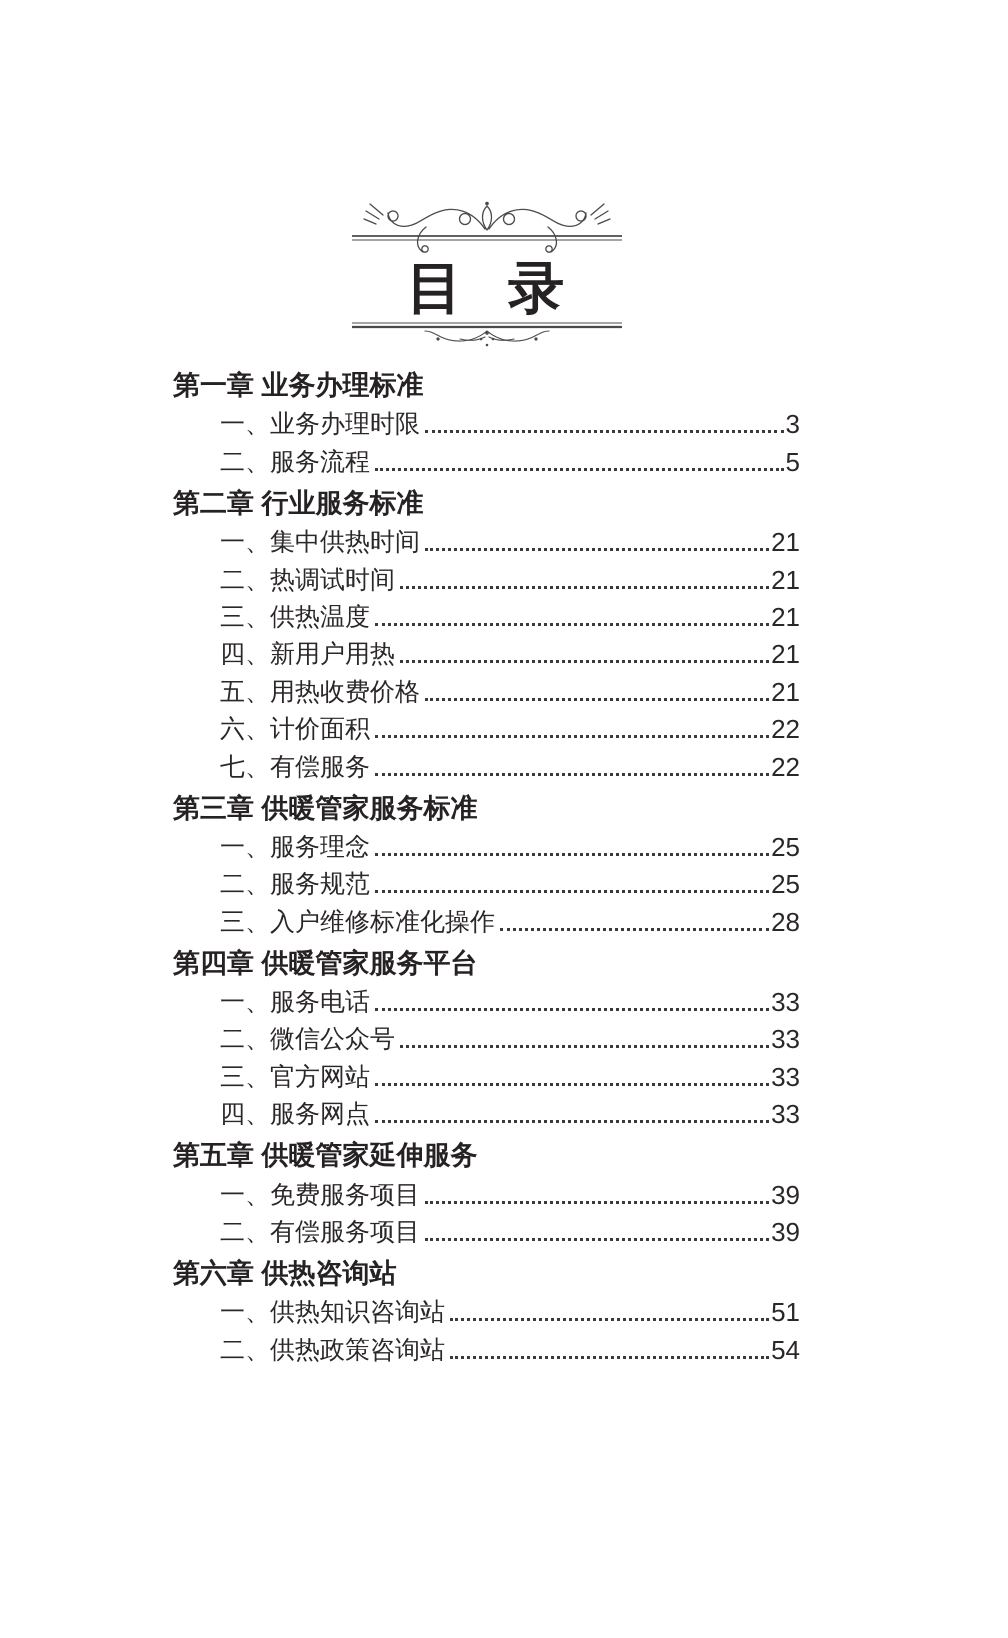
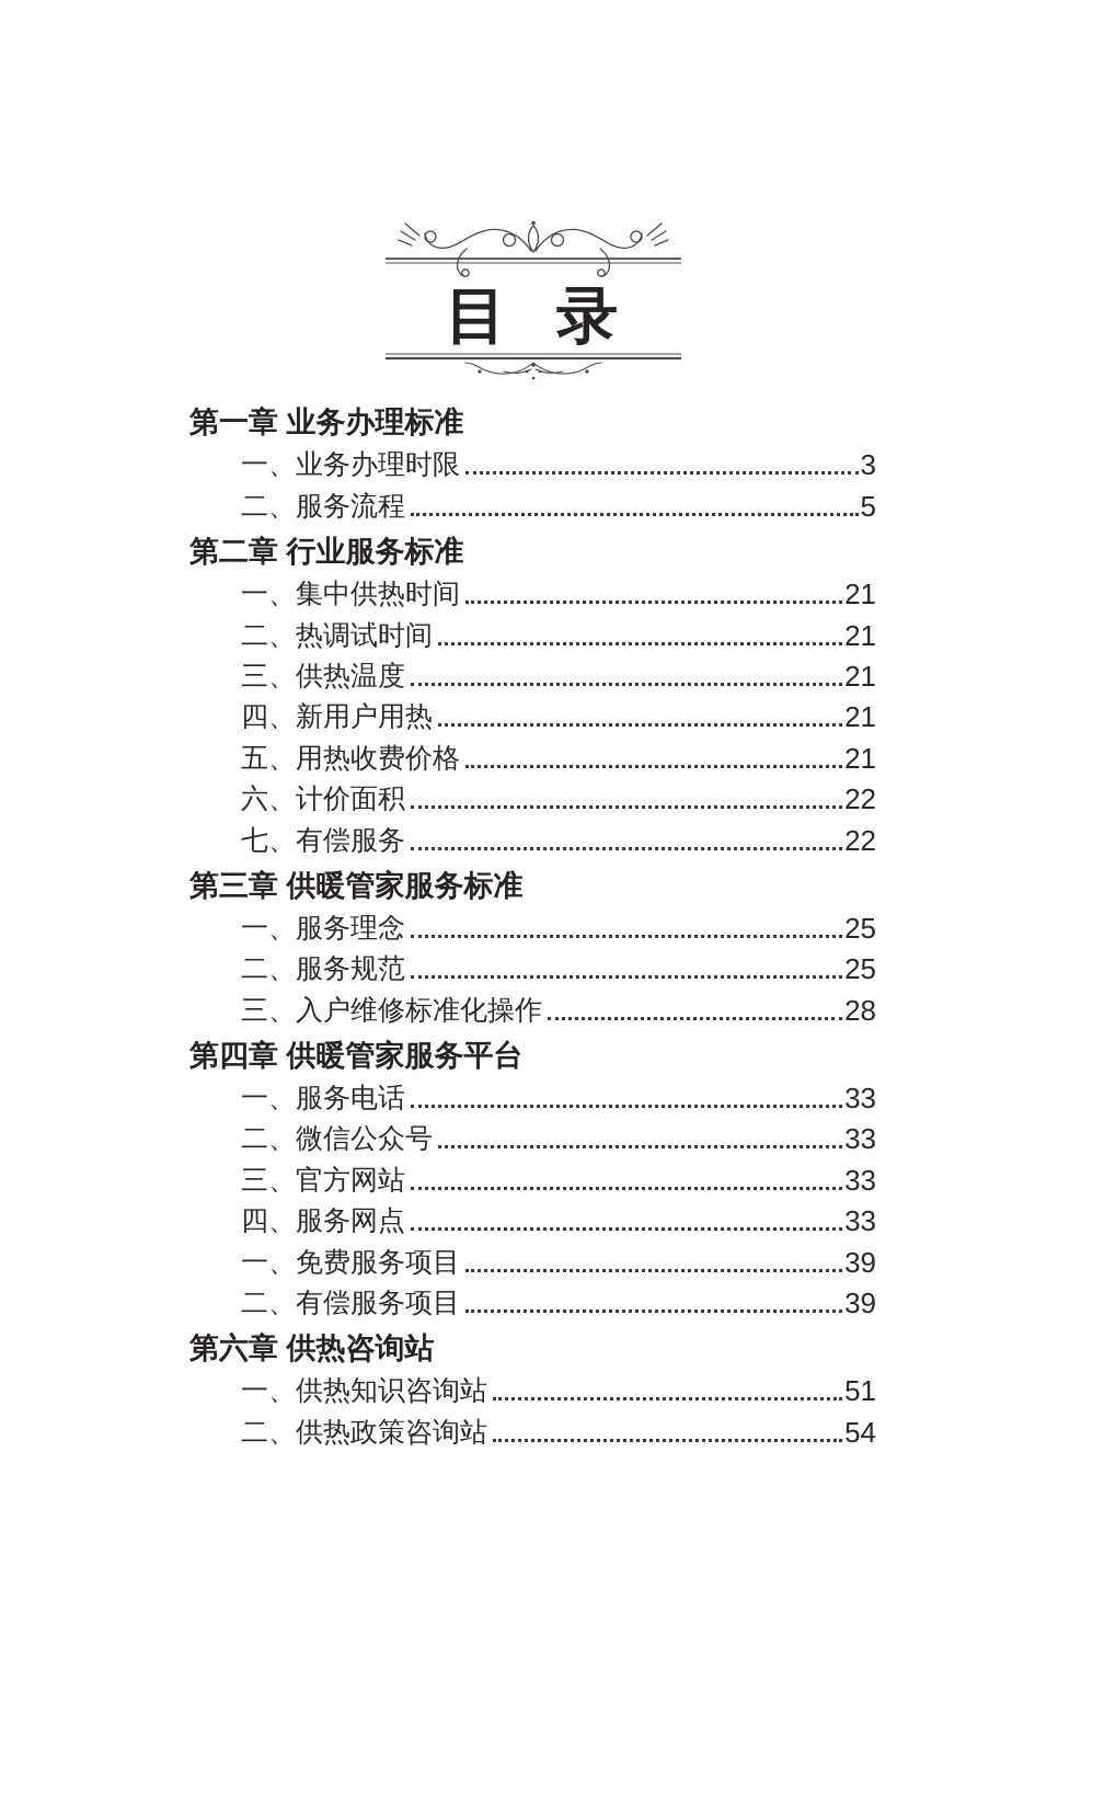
  目 录
  第一章 业务办理标准
  一、业务办理时限
  3
  二、服务流程
  5
  第二章 行业服务标准
  一、集中供热时间
  21
  二、热调试时间
  21
  三、供热温度
  21
  四、新用户用热
  21
  五、用热收费价格
  21
  六、计价面积
  22
  七、有偿服务
  22
  第三章 供暖管家服务标准
  一、服务理念
  25
  二、服务规范
  25
  三、入户维修标准化操作
  28
  第四章 供暖管家服务平台
  一、服务电话
  33
  二、微信公众号
  33
  三、官方网站
  33
  四、服务网点
  33
- 第五章 供暖管家延伸服务
  一、免费服务项目
  39
  二、有偿服务项目
  39
  第六章 供热咨询站
  一、供热知识咨询站
  51
  二、供热政策咨询站
  54
